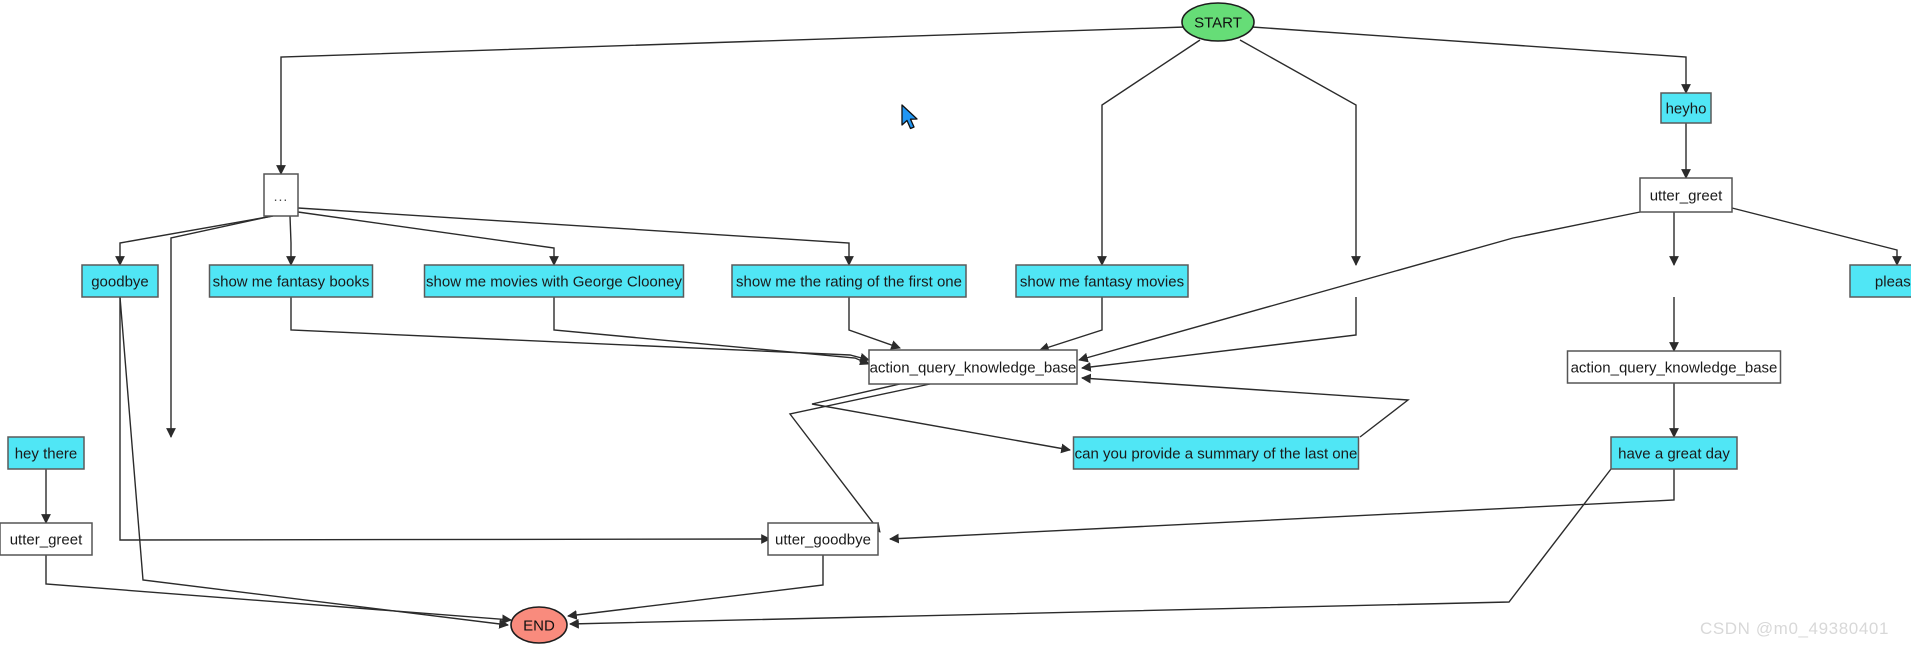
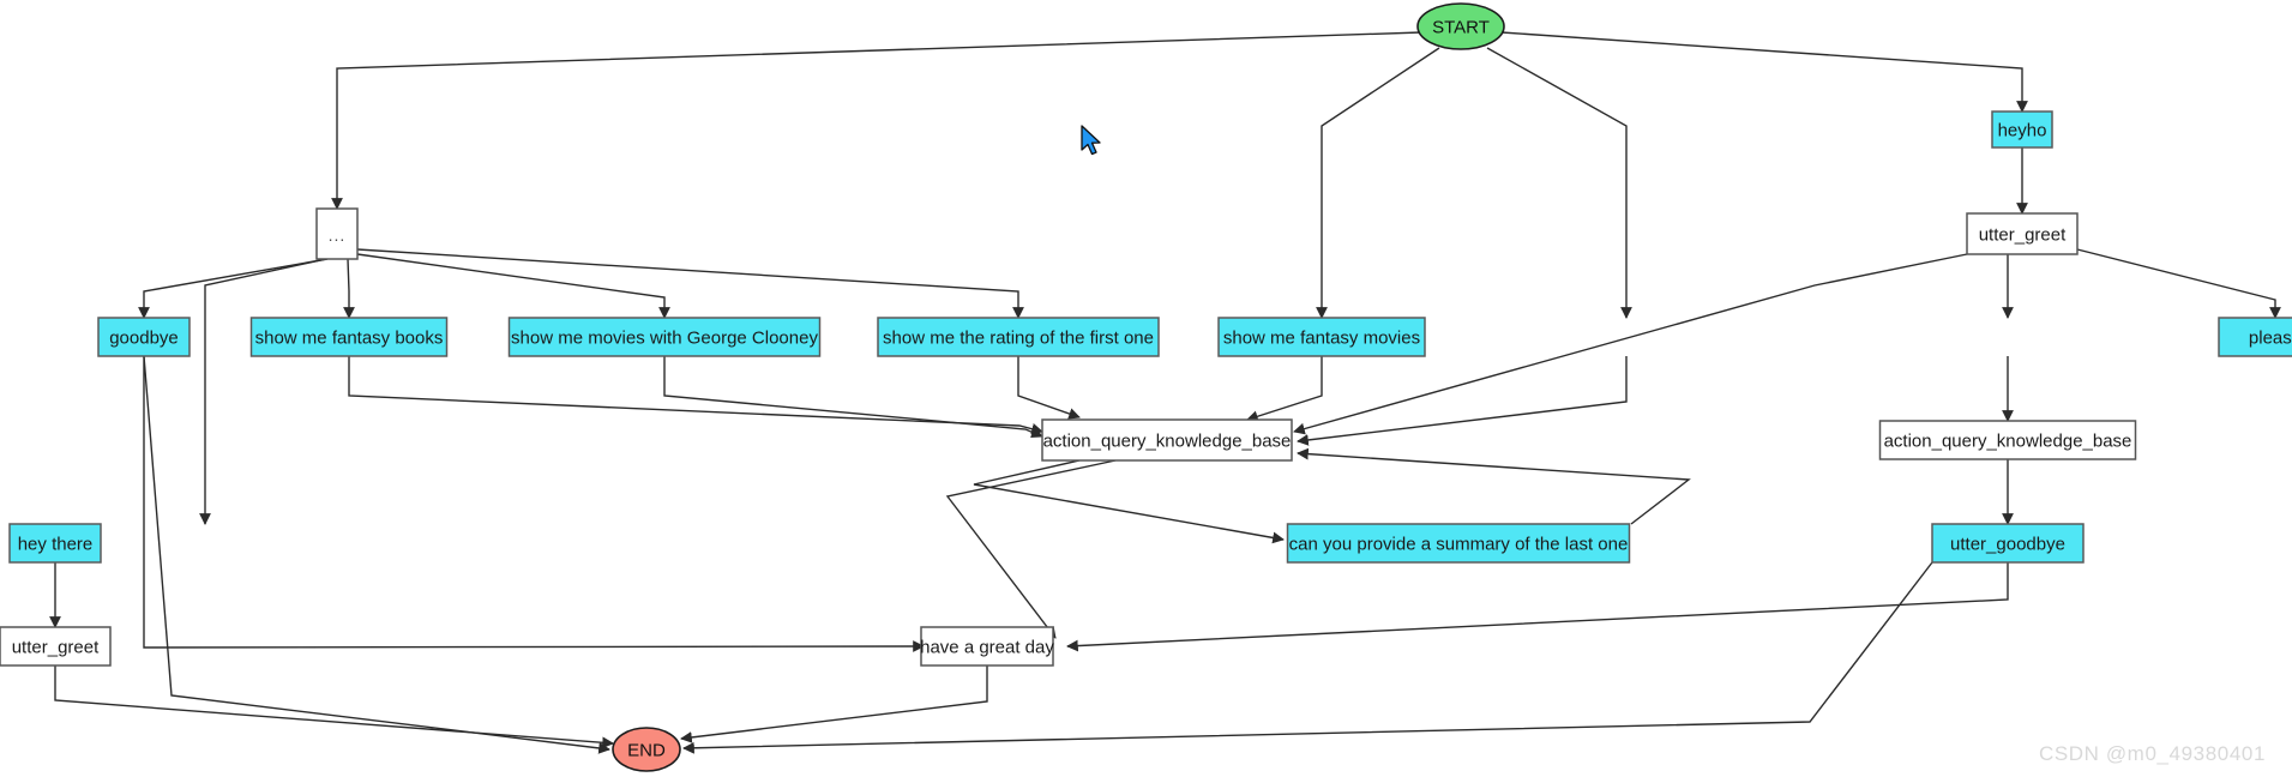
  START
  heyho
  ...
  utter_greet
  goodbye
  show me fantasy books
  show me movies with George Clooney
  show me the rating of the first one
  show me fantasy movies
  pleas
  action_query_knowledge_base
  action_query_knowledge_base
  can you provide a summary of the last one
  hey there
- have a great day
+ utter_goodbye
  utter_greet
- utter_goodbye
+ have a great day
  END
  CSDN @m0_49380401
